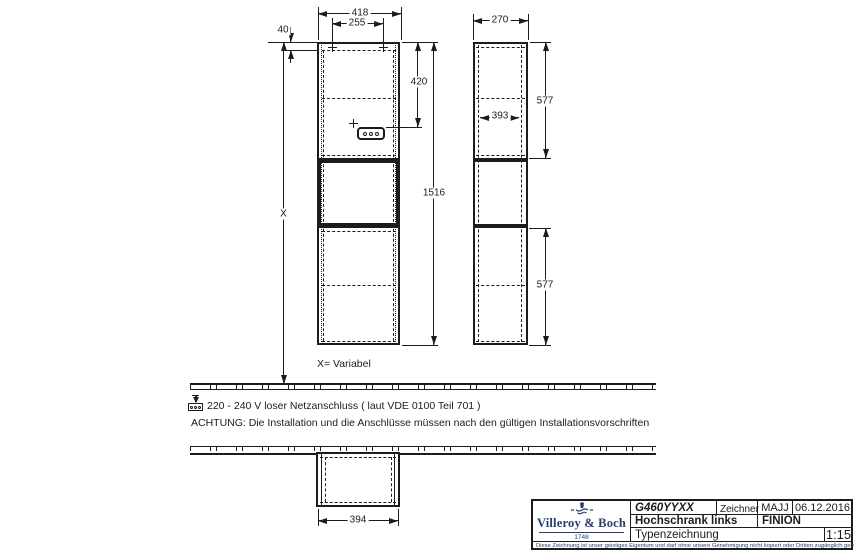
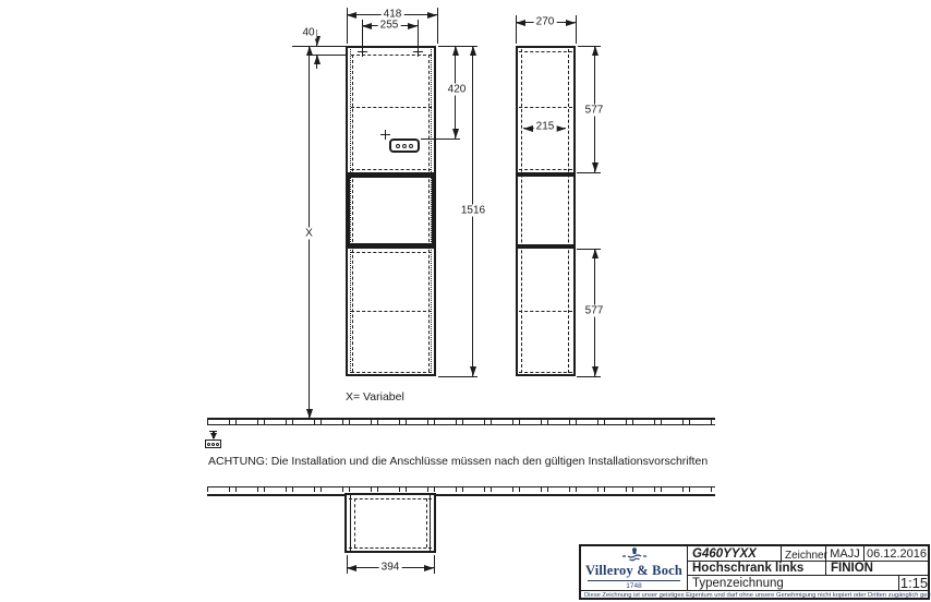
  418
  255
  40
  X
  420
  1516
  270
- 393
+ 215
  577
  577
  X= Variabel
- 220 - 240 V loser Netzanschluss ( laut VDE 0100 Teil 701 )
  ACHTUNG: Die Installation und die Anschlüsse müssen nach den gültigen Installationsvorschriften
  394
  Villeroy & Boch
  G460YYXX
  Zeichner
  MAJJ
  06.12.2016
  Hochschrank links
  FINION
  Typenzeichnung
  1:15
